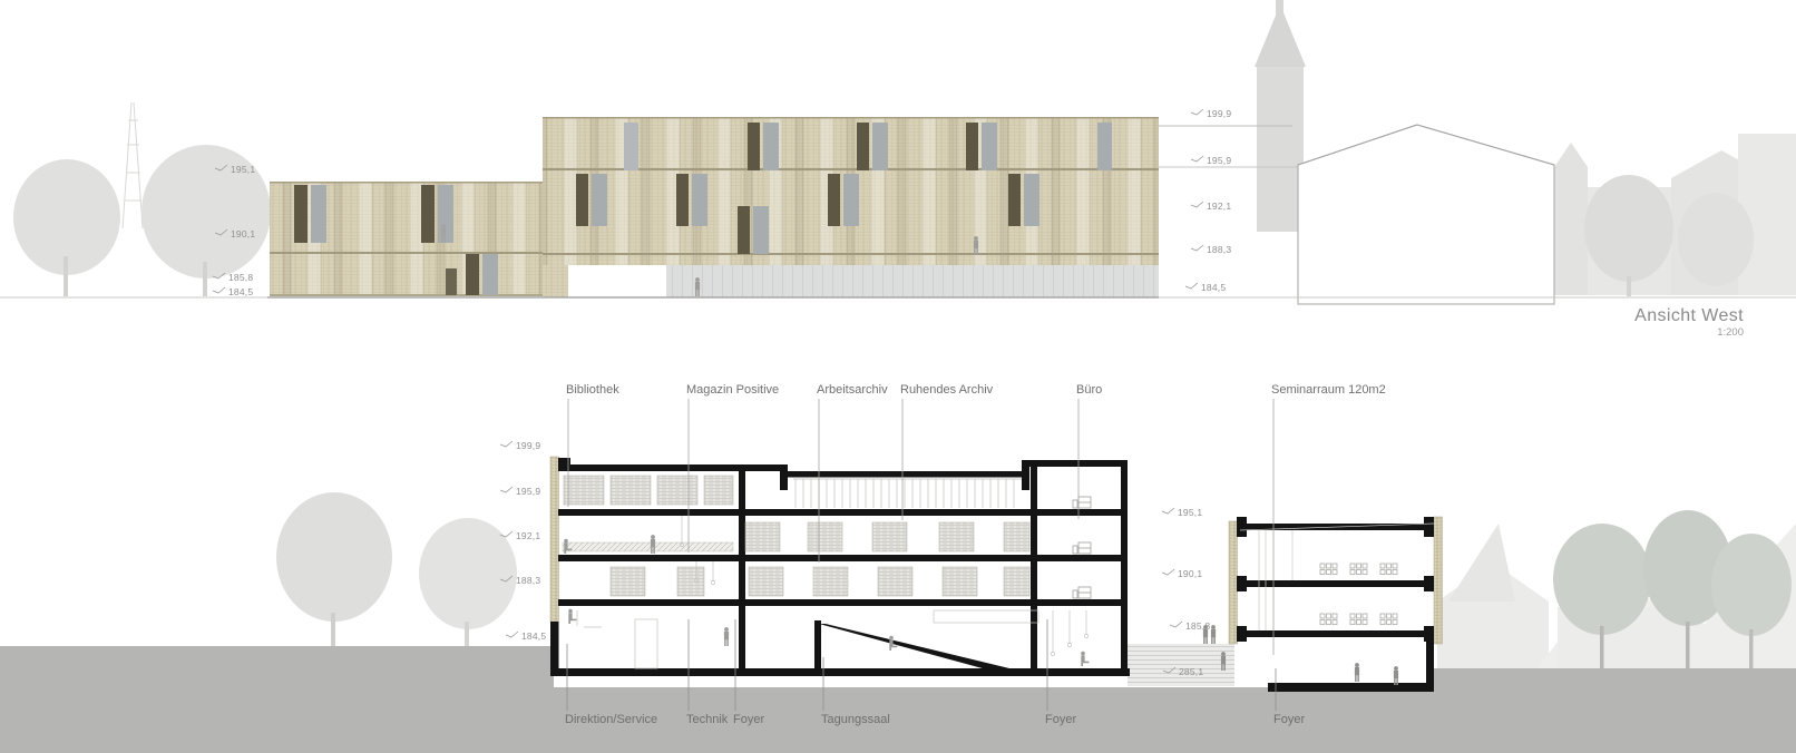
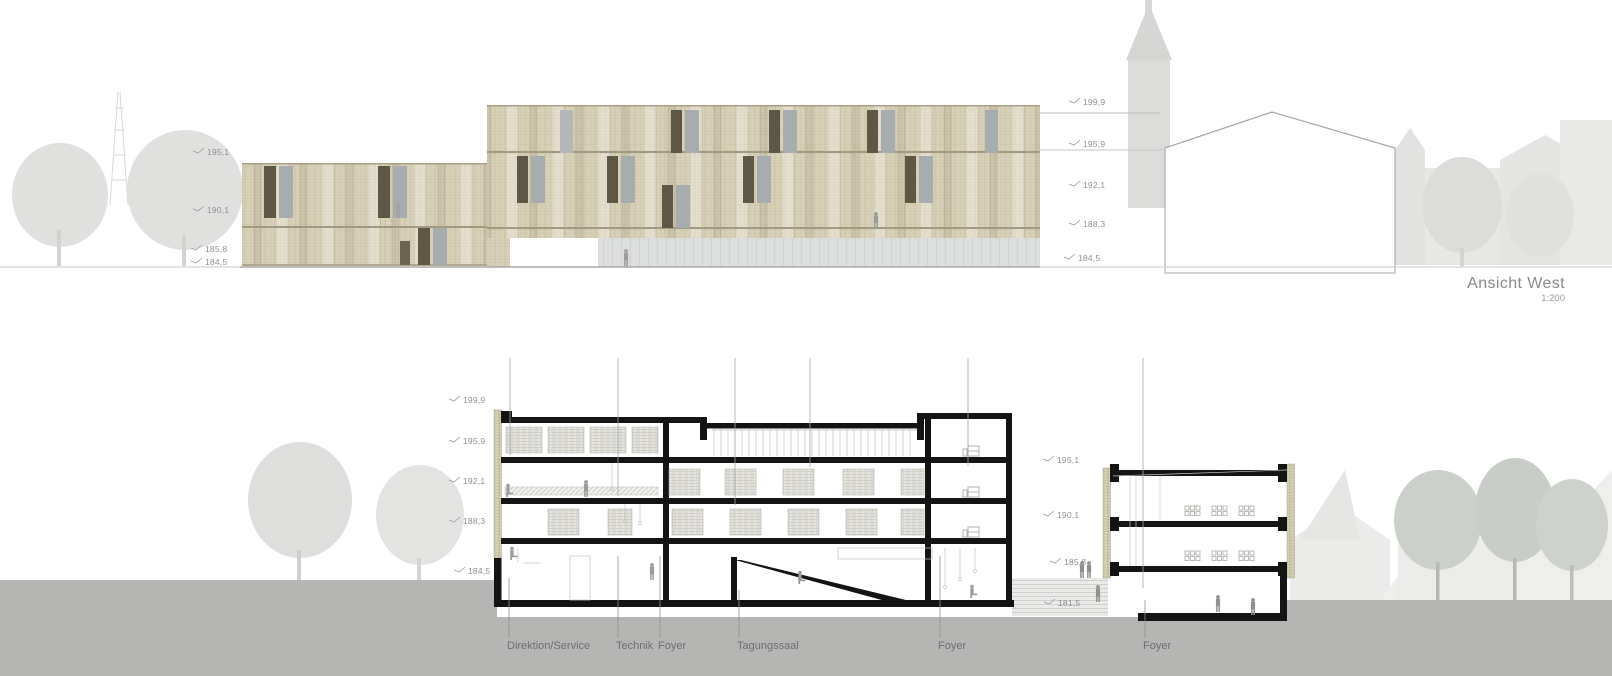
  195,1
  190,1
  185,8
  184,5
  199,9
  195,9
  192,1
  188,3
  184,5
  Ansicht West
  1:200
- Bibliothek
- Magazin Positive
- Arbeitsarchiv
- Ruhendes Archiv
- Büro
- Seminarraum 120m2
  Direktion/Service
  Technik
  Foyer
  Tagungssaal
  Foyer
  Foyer
  199,9
  195,9
  192,1
  188,3
  184,5
  195,1
  190,1
  185,8
- 285,1
+ 181,5
